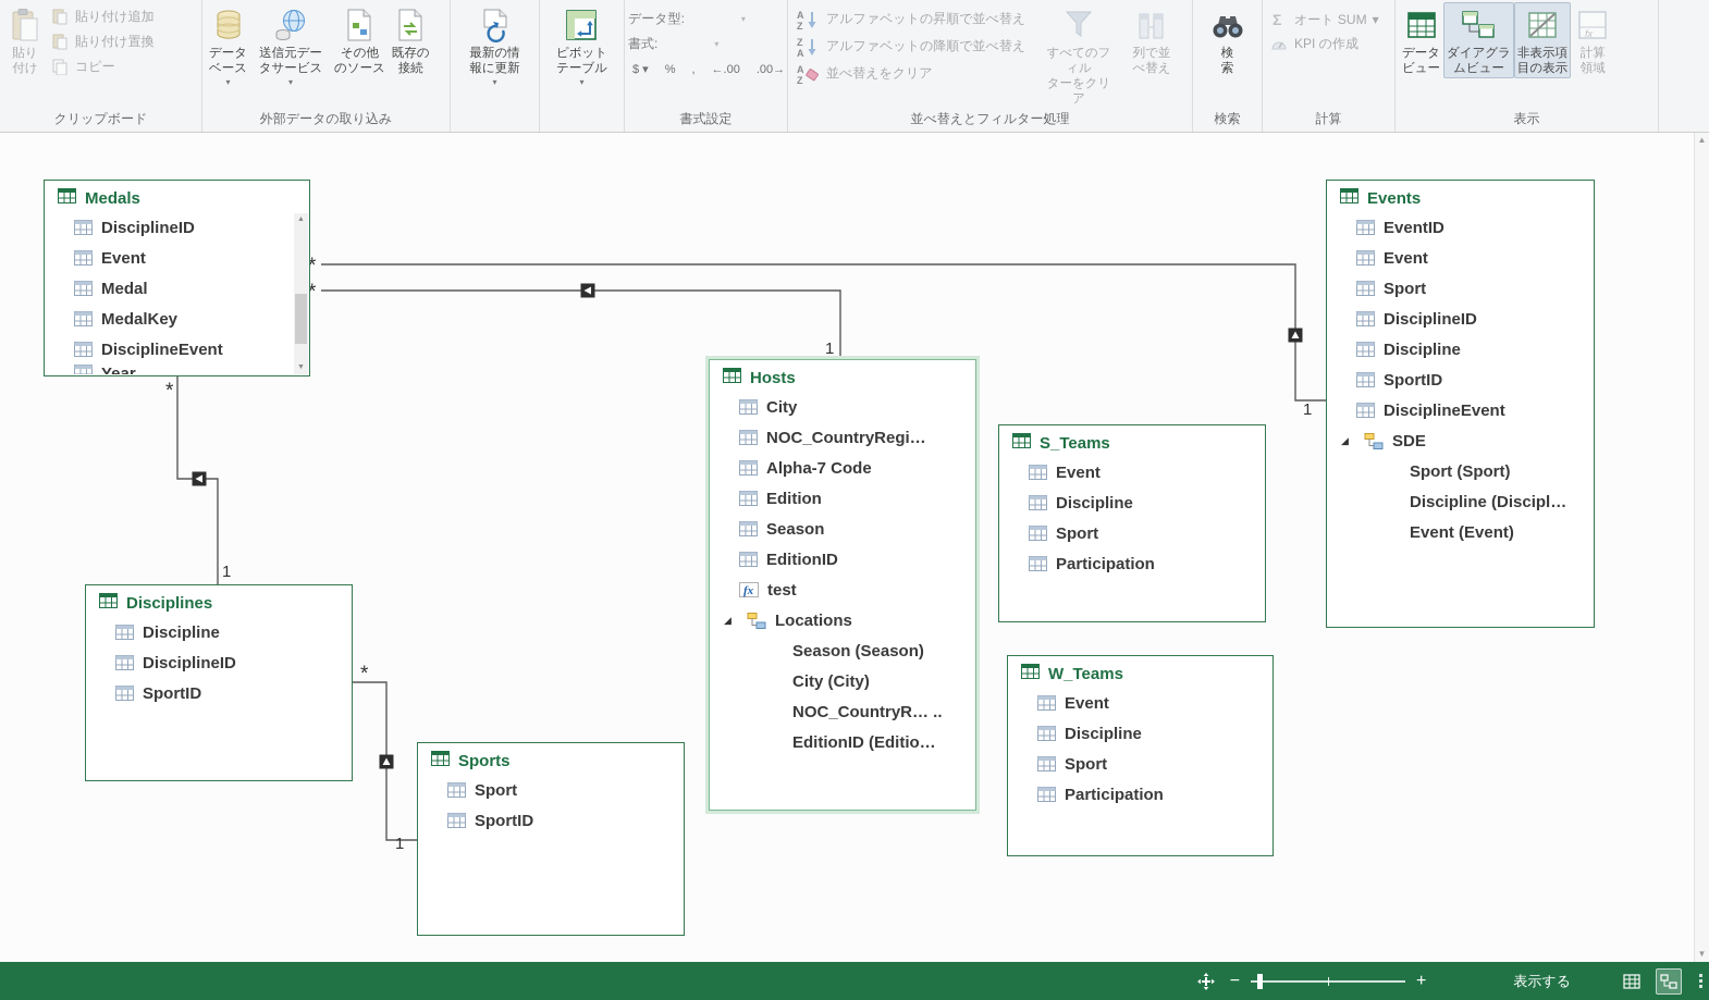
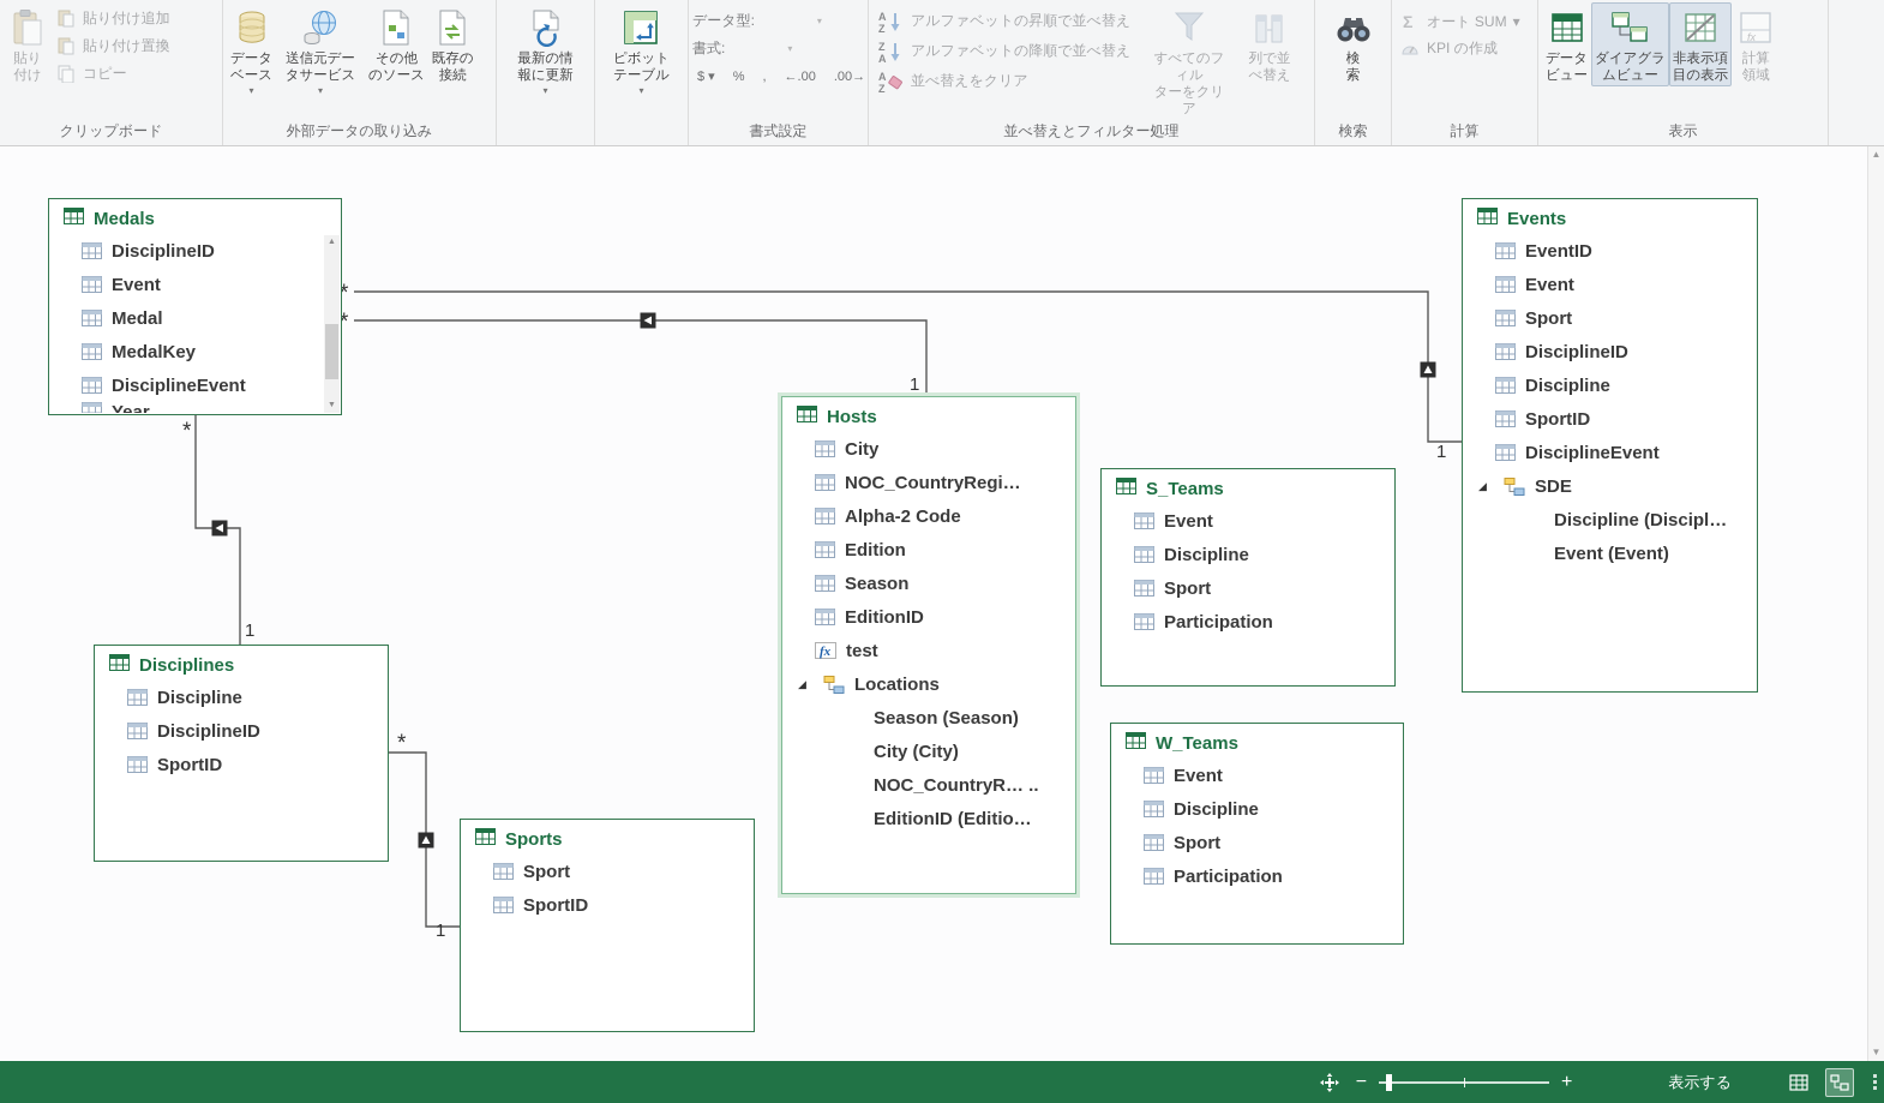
  貼り
  付け
  貼り付け追加
  貼り付け置換
  コピー
  クリップボード
  データ
  ベース
  ▾
  送信元デー
  タサービス
  ▾
  その他
  のソース
  既存の
  接続
  外部データの取り込み
  最新の情
  報に更新
  ▾
  ピボット
  テーブル
  ▾
  データ型:
  ▾
  書式:
  ▾
  $ ▾
  %
  ,
  ←.00
  .00→
  書式設定
  A
  Z
  アルファベットの昇順で並べ替え
  Z
  A
  アルファベットの降順で並べ替え
  A
  Z
  並べ替えをクリア
  すべてのフィル
  ターをクリア
  列で並
  べ替え
  並べ替えとフィルター処理
  検
  索
  検索
  Σ
  オート SUM
  ▾
  KPI の作成
  計算
  データ
  ビュー
  ダイアグラ
  ムビュー
  非表示項
  目の表示
  fx
  計算
  領域
  表示
  *
  1
  *
  1
  *
  1
  *
  1
  Medals
  DisciplineID
  Event
  Medal
  MedalKey
  DisciplineEvent
  Year
  Disciplines
  Discipline
  DisciplineID
  SportID
  Sports
  Sport
  SportID
  Hosts
  City
  NOC_CountryRegi…
- Alpha-7 Code
+ Alpha-2 Code
  Edition
  Season
  EditionID
  fx
  test
  ◢
  Locations
  Season (Season)
  City (City)
  NOC_CountryR… ..
  EditionID (Editio…
  S_Teams
  Event
  Discipline
  Sport
  Participation
  W_Teams
  Event
  Discipline
  Sport
  Participation
  Events
  EventID
  Event
  Sport
  DisciplineID
  Discipline
  SportID
  DisciplineEvent
  ◢
  SDE
- Sport (Sport)
  Discipline (Discipl…
  Event (Event)
  ▲
  ▼
  −
  +
  表示する
